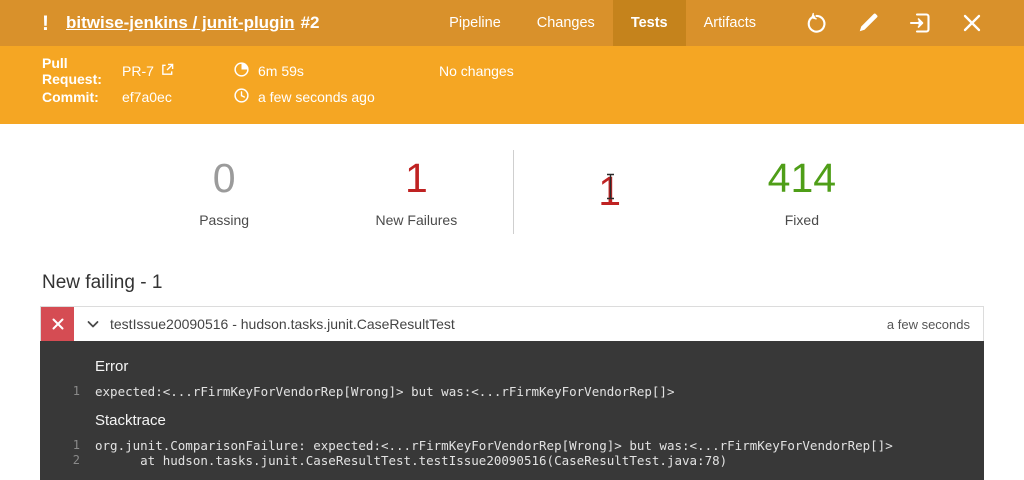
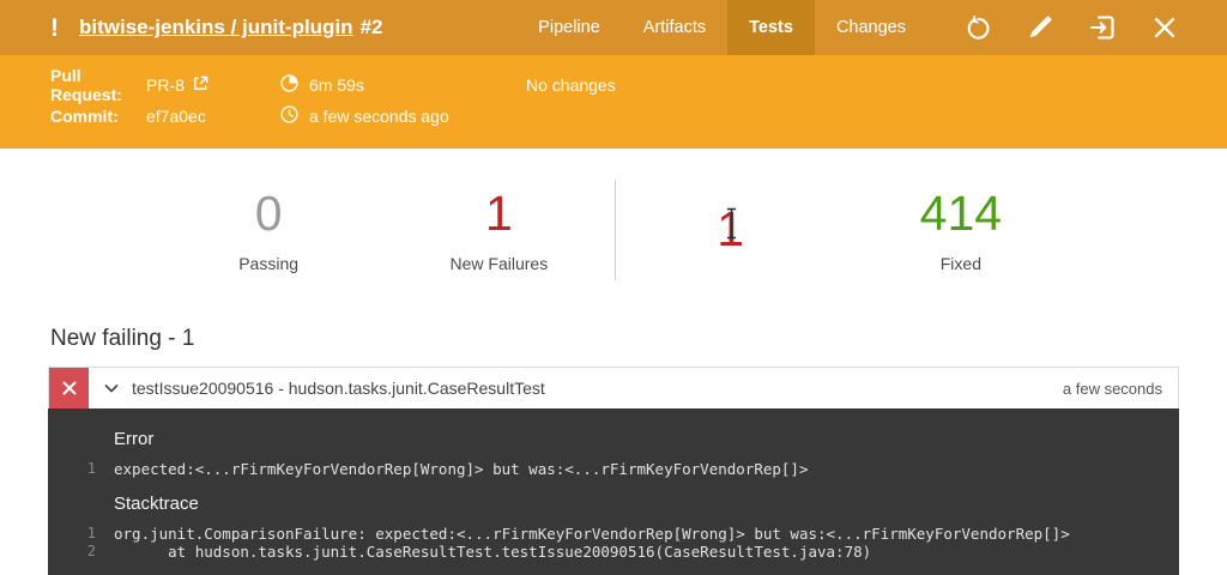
  !
  bitwise-jenkins / junit-plugin #2
  Pipeline
- Changes
+ Artifacts
  Tests
- Artifacts
+ Changes
  Pull Request:
- PR-7
+ PR-8
  6m 59s
  No changes
  Commit:
  ef7a0ec
  a few seconds ago
  0
  Passing
  1
  New Failures
  414
  Fixed
  New failing - 1
  testIssue20090516 - hudson.tasks.junit.CaseResultTest
  a few seconds
  Error
  1
  expected:<...rFirmKeyForVendorRep[Wrong]> but was:<...rFirmKeyForVendorRep[]>
  Stacktrace
  1
  org.junit.ComparisonFailure: expected:<...rFirmKeyForVendorRep[Wrong]> but was:<...rFirmKeyForVendorRep[]>
  2
  at hudson.tasks.junit.CaseResultTest.testIssue20090516(CaseResultTest.java:78)
